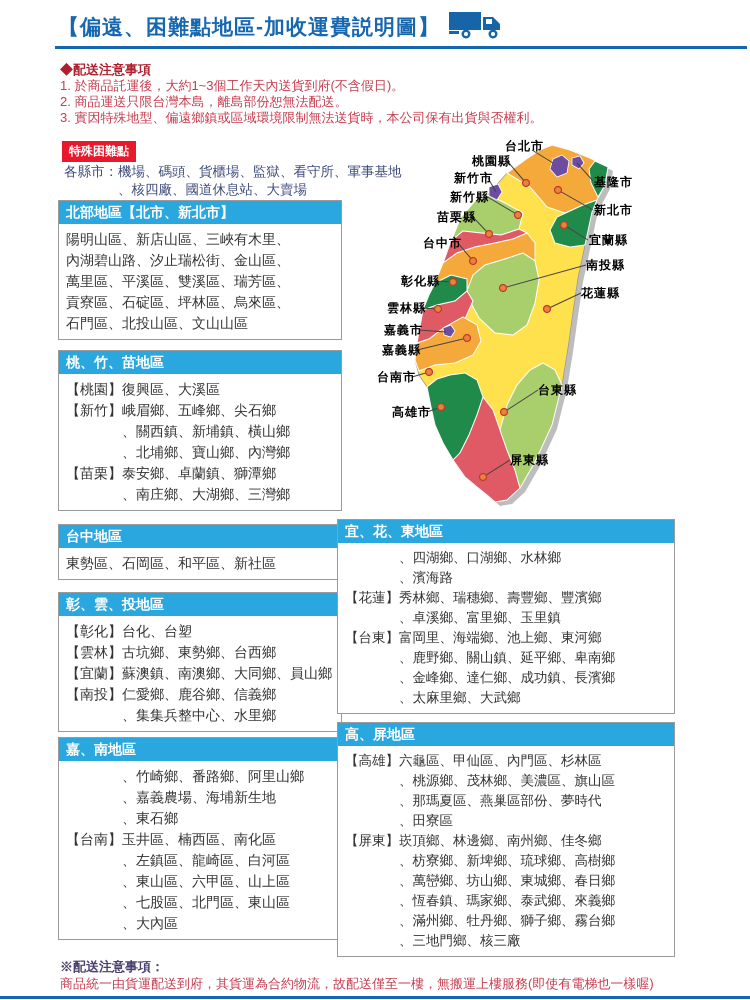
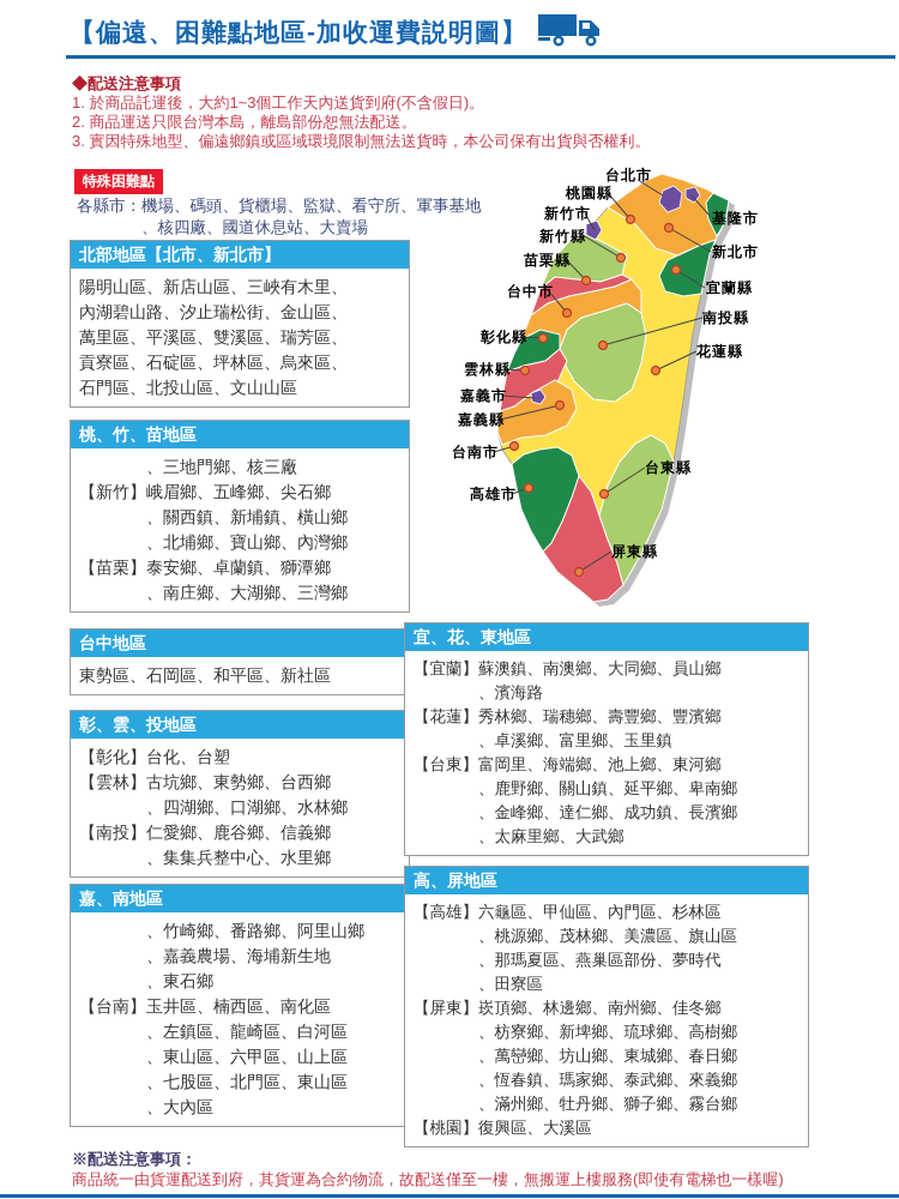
  【偏遠、困難點地區-加收運費説明圖】
  ◆配送注意事項
  1. 於商品託運後，大約1~3個工作天內送貨到府(不含假日)。
  2. 商品運送只限台灣本島，離島部份恕無法配送。
  3. 實因特殊地型、偏遠鄉鎮或區域環境限制無法送貨時，本公司保有出貨與否權利。
  特殊困難點
  各縣市：機場、碼頭、貨櫃場、監獄、看守所、軍事基地
  、核四廠、國道休息站、大賣場
  北部地區【北市、新北市】
  陽明山區、新店山區、三峽有木里、
  內湖碧山路、汐止瑞松街、金山區、
  萬里區、平溪區、雙溪區、瑞芳區、
  貢寮區、石碇區、坪林區、烏來區、
  石門區、北投山區、文山山區
  桃、竹、苗地區
- 【桃園】復興區、大溪區
+ 、三地門鄉、核三廠
  【新竹】峨眉鄉、五峰鄉、尖石鄉
  、關西鎮、新埔鎮、橫山鄉
  、北埔鄉、寶山鄉、內灣鄉
  【苗栗】泰安鄉、卓蘭鎮、獅潭鄉
  、南庄鄉、大湖鄉、三灣鄉
  台中地區
  東勢區、石岡區、和平區、新社區
  彰、雲、投地區
  【彰化】台化、台塑
  【雲林】古坑鄉、東勢鄉、台西鄉
- 【宜蘭】蘇澳鎮、南澳鄉、大同鄉、員山鄉
+ 、四湖鄉、口湖鄉、水林鄉
  【南投】仁愛鄉、鹿谷鄉、信義鄉
  、集集兵整中心、水里鄉
  嘉、南地區
  、竹崎鄉、番路鄉、阿里山鄉
  、嘉義農場、海埔新生地
  、東石鄉
  【台南】玉井區、楠西區、南化區
  、左鎮區、龍崎區、白河區
  、東山區、六甲區、山上區
  、七股區、北門區、東山區
  、大內區
  宜、花、東地區
- 、四湖鄉、口湖鄉、水林鄉
+ 【宜蘭】蘇澳鎮、南澳鄉、大同鄉、員山鄉
  、濱海路
  【花蓮】秀林鄉、瑞穗鄉、壽豐鄉、豐濱鄉
  、卓溪鄉、富里鄉、玉里鎮
  【台東】富岡里、海端鄉、池上鄉、東河鄉
  、鹿野鄉、關山鎮、延平鄉、卑南鄉
  、金峰鄉、達仁鄉、成功鎮、長濱鄉
  、太麻里鄉、大武鄉
  高、屏地區
  【高雄】六龜區、甲仙區、內門區、杉林區
  、桃源鄉、茂林鄉、美濃區、旗山區
  、那瑪夏區、燕巢區部份、夢時代
  、田寮區
  【屏東】崁頂鄉、林邊鄉、南州鄉、佳冬鄉
  、枋寮鄉、新埤鄉、琉球鄉、高樹鄉
  、萬巒鄉、坊山鄉、東城鄉、春日鄉
  、恆春鎮、瑪家鄉、泰武鄉、來義鄉
  、滿州鄉、牡丹鄉、獅子鄉、霧台鄉
- 、三地門鄉、核三廠
+ 【桃園】復興區、大溪區
  台北市
  桃園縣
  新竹市
  新竹縣
  苗栗縣
  台中市
  彰化縣
  雲林縣
  嘉義市
  嘉義縣
  台南市
  高雄市
  基隆市
  新北市
  宜蘭縣
  南投縣
  花蓮縣
  台東縣
  屏東縣
  ※配送注意事項：
  商品統一由貨運配送到府，其貨運為合約物流，故配送僅至一樓，無搬運上樓服務(即使有電梯也一樣喔)
